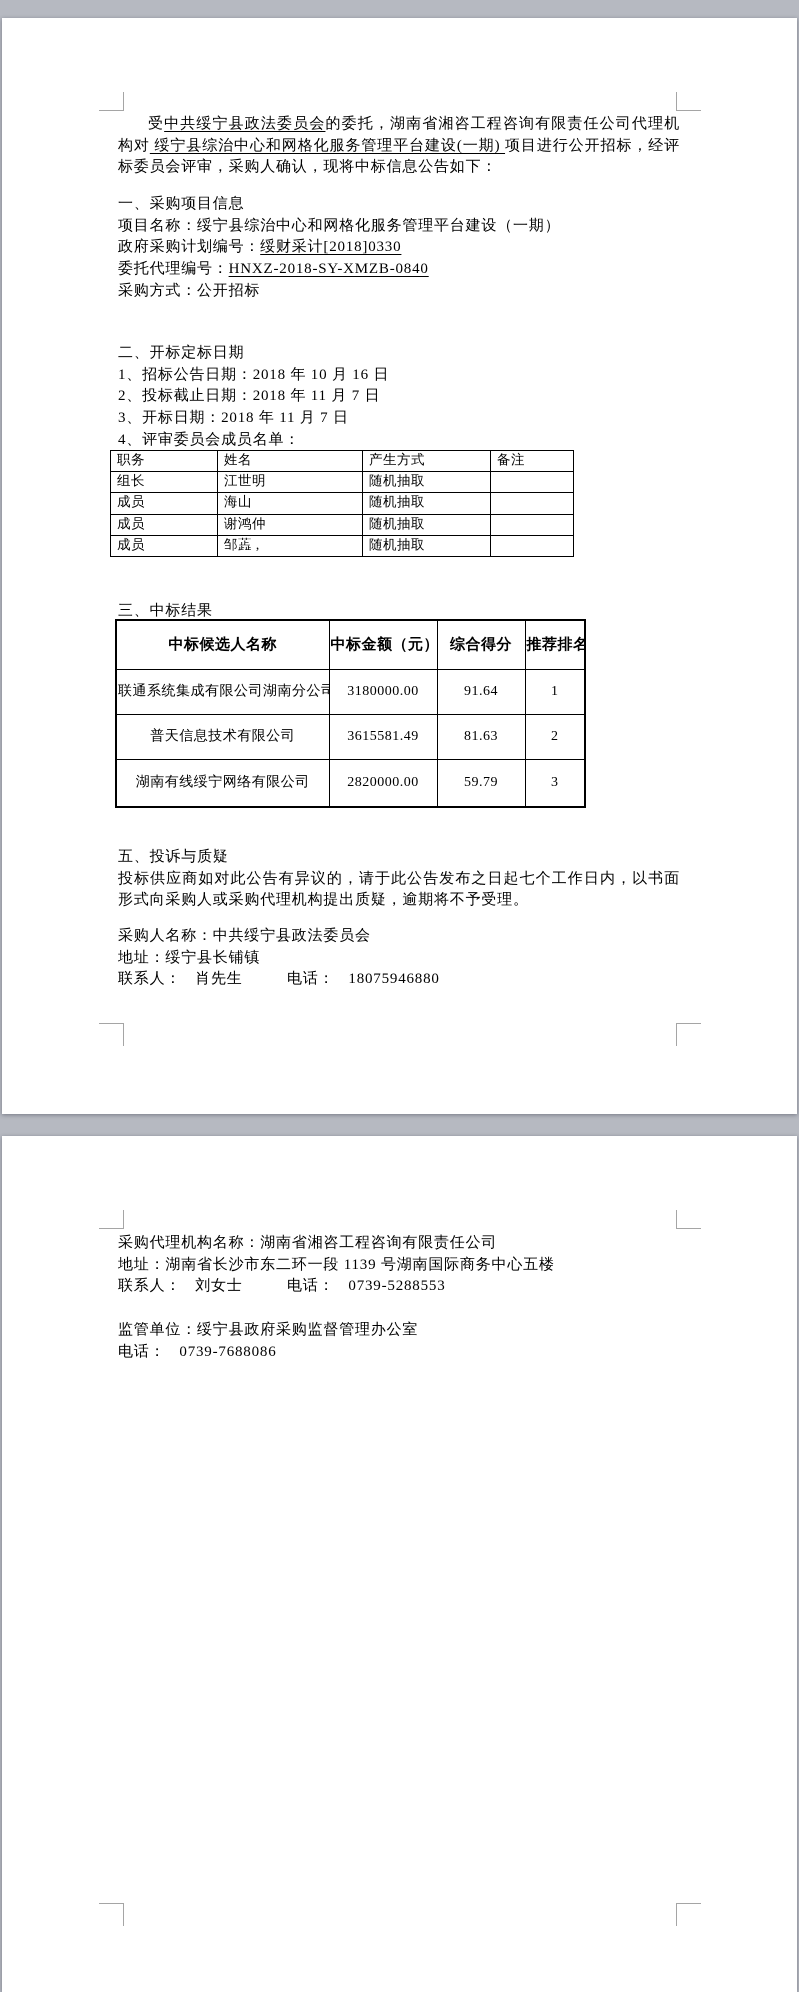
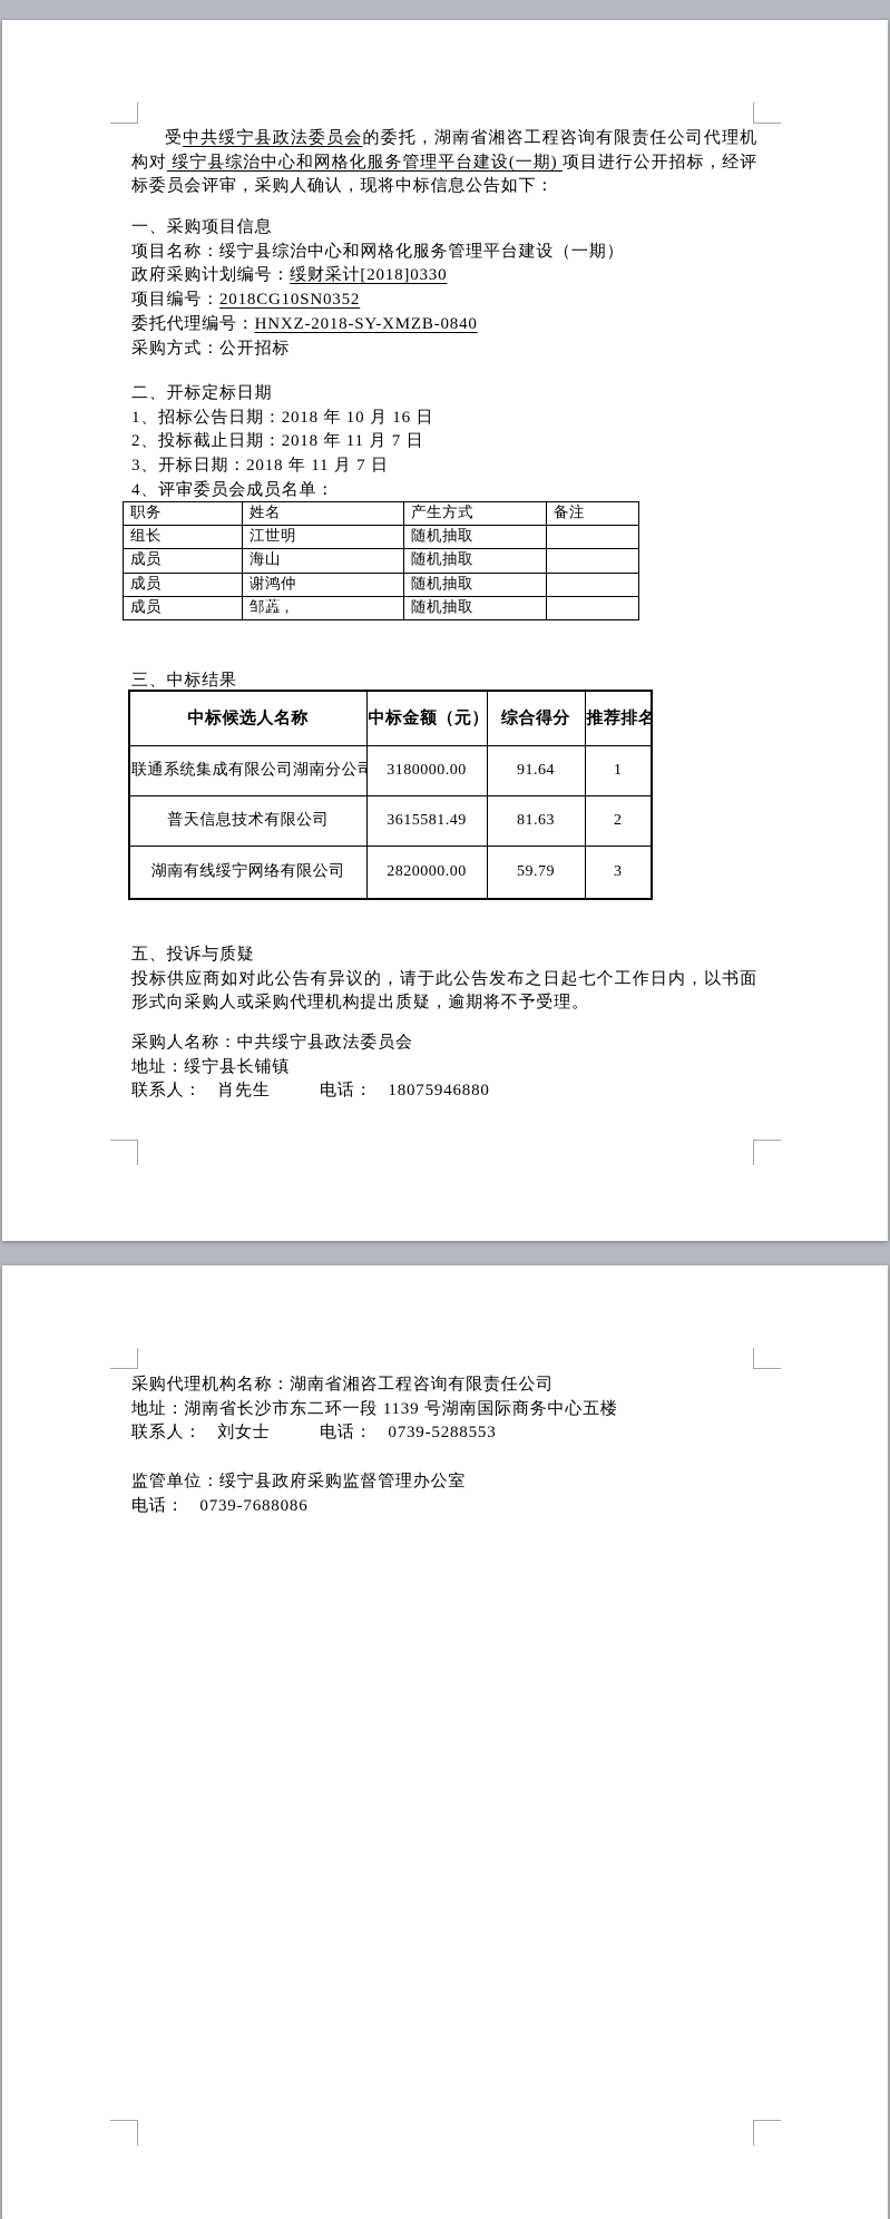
  受中共绥宁县政法委员会的委托，湖南省湘咨工程咨询有限责任公司代理机构对 绥宁县综治中心和网格化服务管理平台建设(一期) 项目进行公开招标，经评标委员会评审，采购人确认，现将中标信息公告如下：
  一、采购项目信息
  项目名称：绥宁县综治中心和网格化服务管理平台建设（一期）
  政府采购计划编号：绥财采计[2018]0330
+ 项目编号：2018CG10SN0352
  委托代理编号：HNXZ-2018-SY-XMZB-0840
  采购方式：公开招标
  二、开标定标日期
  1、招标公告日期：2018 年 10 月 16 日
  2、投标截止日期：2018 年 11 月 7 日
  3、开标日期：2018 年 11 月 7 日
  4、评审委员会成员名单：
  职务	姓名	产生方式	备注
  组长	江世明	随机抽取
  成员	海山	随机抽取
  成员	谢鸿仲	随机抽取
  成员	邹蕋 ,	随机抽取
  三、中标结果
  中标候选人名称	中标金额（元）	综合得分	推荐排名
  联通系统集成有限公司湖南分公司	3180000.00	91.64	1
  普天信息技术有限公司	3615581.49	81.63	2
  湖南有线绥宁网络有限公司	2820000.00	59.79	3
  五、投诉与质疑
  投标供应商如对此公告有异议的，请于此公告发布之日起七个工作日内，以书面形式向采购人或采购代理机构提出质疑，逾期将不予受理。
  采购人名称：中共绥宁县政法委员会
  地址：绥宁县长铺镇
  联系人： 肖先生
  电话： 18075946880
  采购代理机构名称：湖南省湘咨工程咨询有限责任公司
  地址：湖南省长沙市东二环一段 1139 号湖南国际商务中心五楼
  联系人： 刘女士
  电话： 0739-5288553
  监管单位：绥宁县政府采购监督管理办公室
  电话： 0739-7688086
